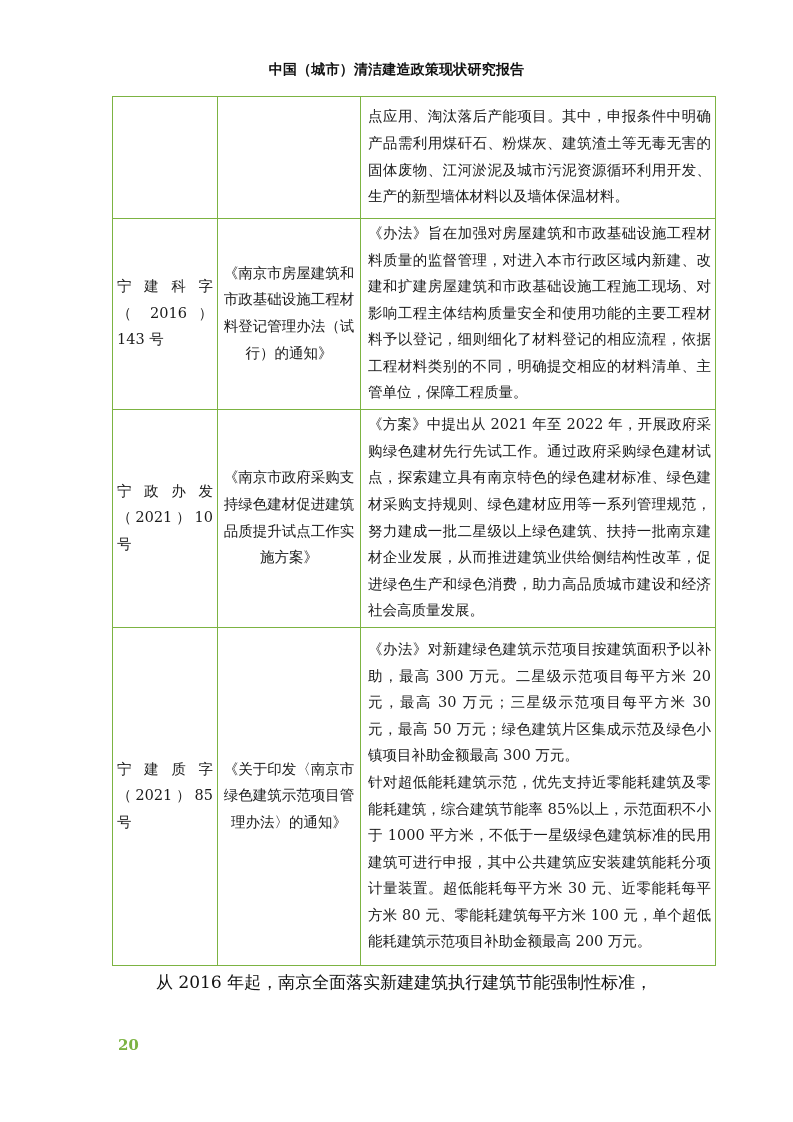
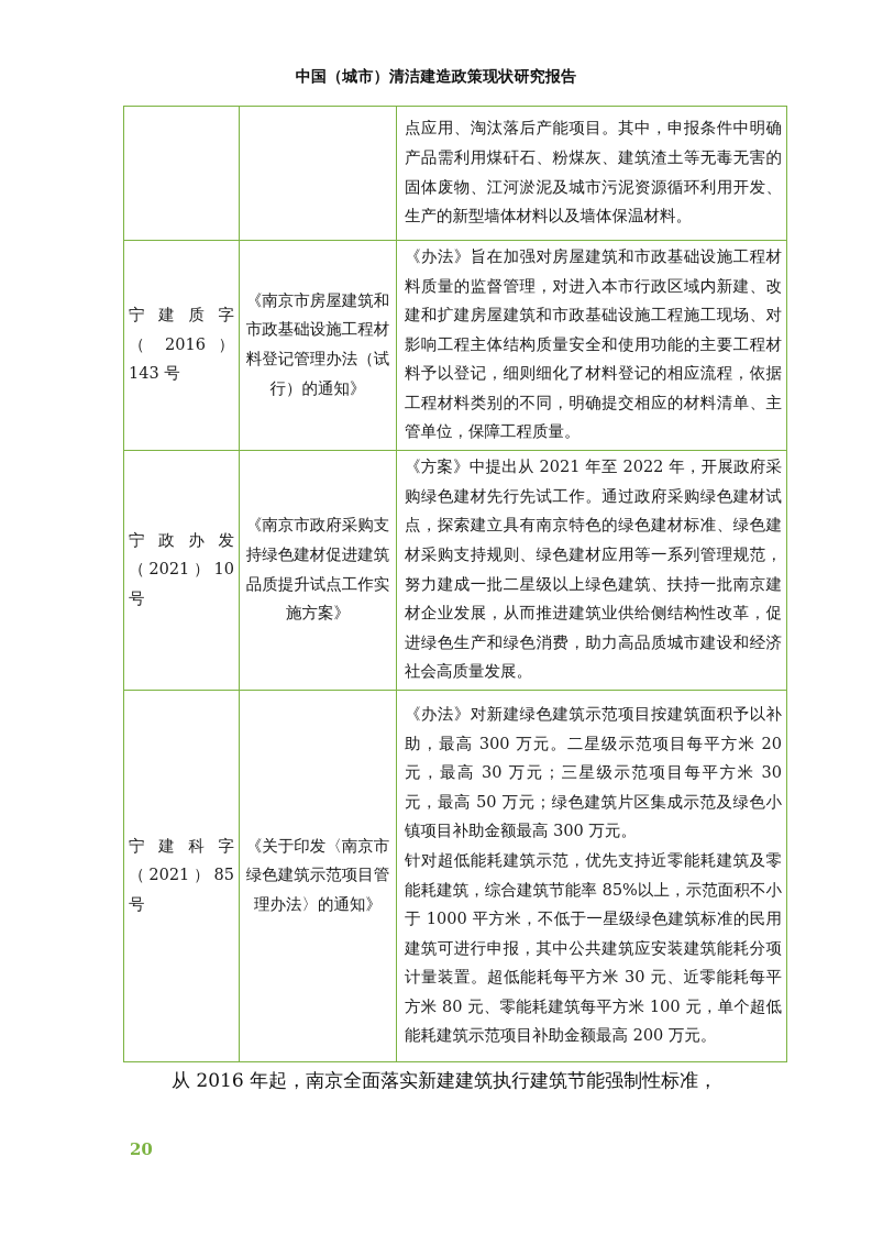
  中国（城市）清洁建造政策现状研究报告
  		点应用、淘汰落后产能项目。其中，申报条件中明确产品需利用煤矸石、粉煤灰、建筑渣土等无毒无害的固体废物、江河淤泥及城市污泥资源循环利用开发、生产的新型墙体材料以及墙体保温材料。
- 宁建科字 （ 2016 ） 143 号	《南京市房屋建筑和市政基础设施工程材料登记管理办法（试行）的通知》	《办法》旨在加强对房屋建筑和市政基础设施工程材料质量的监督管理，对进入本市行政区域内新建、改建和扩建房屋建筑和市政基础设施工程施工现场、对影响工程主体结构质量安全和使用功能的主要工程材料予以登记，细则细化了材料登记的相应流程，依据工程材料类别的不同，明确提交相应的材料清单、主管单位，保障工程质量。
+ 宁建质字 （ 2016 ） 143 号	《南京市房屋建筑和市政基础设施工程材料登记管理办法（试行）的通知》	《办法》旨在加强对房屋建筑和市政基础设施工程材料质量的监督管理，对进入本市行政区域内新建、改建和扩建房屋建筑和市政基础设施工程施工现场、对影响工程主体结构质量安全和使用功能的主要工程材料予以登记，细则细化了材料登记的相应流程，依据工程材料类别的不同，明确提交相应的材料清单、主管单位，保障工程质量。
  宁政办发 （2021）10 号	《南京市政府采购支持绿色建材促进建筑品质提升试点工作实施方案》	《方案》中提出从 2021 年至 2022 年，开展政府采购绿色建材先行先试工作。通过政府采购绿色建材试点，探索建立具有南京特色的绿色建材标准、绿色建材采购支持规则、绿色建材应用等一系列管理规范，努力建成一批二星级以上绿色建筑、扶持一批南京建材企业发展，从而推进建筑业供给侧结构性改革，促进绿色生产和绿色消费，助力高品质城市建设和经济社会高质量发展。
- 宁建质字 （2021）85 号	《关于印发〈南京市绿色建筑示范项目管理办法〉的通知》	《办法》对新建绿色建筑示范项目按建筑面积予以补助，最高 300 万元。二星级示范项目每平方米 20 元，最高 30 万元；三星级示范项目每平方米 30 元，最高 50 万元；绿色建筑片区集成示范及绿色小镇项目补助金额最高 300 万元。 针对超低能耗建筑示范，优先支持近零能耗建筑及零能耗建筑，综合建筑节能率 85%以上，示范面积不小于 1000 平方米，不低于一星级绿色建筑标准的民用建筑可进行申报，其中公共建筑应安装建筑能耗分项计量装置。超低能耗每平方米 30 元、近零能耗每平方米 80 元、零能耗建筑每平方米 100 元，单个超低能耗建筑示范项目补助金额最高 200 万元。
+ 宁建科字 （2021）85 号	《关于印发〈南京市绿色建筑示范项目管理办法〉的通知》	《办法》对新建绿色建筑示范项目按建筑面积予以补助，最高 300 万元。二星级示范项目每平方米 20 元，最高 30 万元；三星级示范项目每平方米 30 元，最高 50 万元；绿色建筑片区集成示范及绿色小镇项目补助金额最高 300 万元。 针对超低能耗建筑示范，优先支持近零能耗建筑及零能耗建筑，综合建筑节能率 85%以上，示范面积不小于 1000 平方米，不低于一星级绿色建筑标准的民用建筑可进行申报，其中公共建筑应安装建筑能耗分项计量装置。超低能耗每平方米 30 元、近零能耗每平方米 80 元、零能耗建筑每平方米 100 元，单个超低能耗建筑示范项目补助金额最高 200 万元。
  从 2016 年起，南京全面落实新建建筑执行建筑节能强制性标准，
  20
